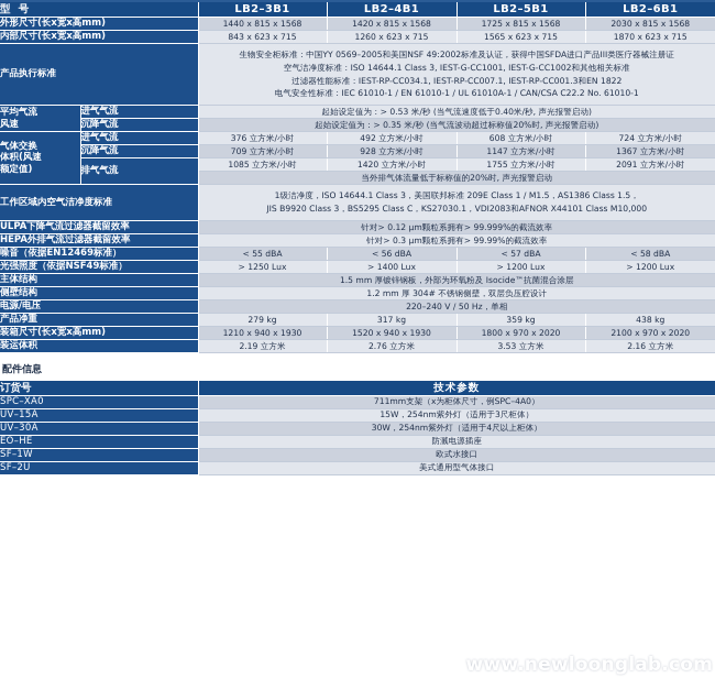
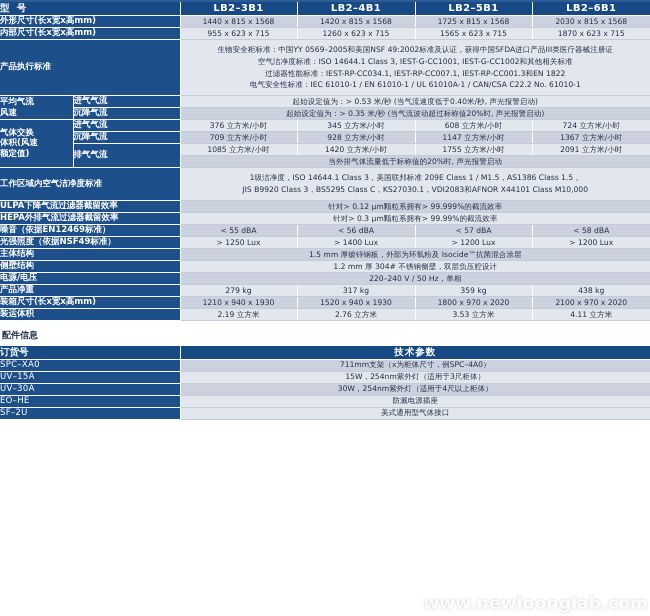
  型 号	LB2–3B1	LB2–4B1	LB2–5B1	LB2–6B1
  外形尺寸(长x宽x高mm)	1440 x 815 x 1568	1420 x 815 x 1568	1725 x 815 x 1568	2030 x 815 x 1568
- 内部尺寸(长x宽x高mm)	843 x 623 x 715	1260 x 623 x 715	1565 x 623 x 715	1870 x 623 x 715
+ 内部尺寸(长x宽x高mm)	955 x 623 x 715	1260 x 623 x 715	1565 x 623 x 715	1870 x 623 x 715
  产品执行标准	生物安全柜标准：中国YY 0569–2005和美国NSF 49:2002标准及认证，获得中国SFDA进口产品III类医疗器械注册证 空气洁净度标准：ISO 14644.1 Class 3, IEST-G-CC1001, IEST-G-CC1002和其他相关标准 过滤器性能标准：IEST-RP-CC034.1, IEST-RP-CC007.1, IEST-RP-CC001.3和EN 1822 电气安全性标准：IEC 61010-1 / EN 61010-1 / UL 61010A-1 / CAN/CSA C22.2 No. 61010-1
  平均气流 风速	进气气流	起始设定值为：> 0.53 米/秒 (当气流速度低于0.40米/秒, 声光报警启动)
  沉降气流	起始设定值为：> 0.35 米/秒 (当气流波动超过标称值20%时, 声光报警启动)
- 气体交换 体积(风速 额定值)	进气气流	376 立方米/小时	492 立方米/小时	608 立方米/小时	724 立方米/小时
+ 气体交换 体积(风速 额定值)	进气气流	376 立方米/小时	345 立方米/小时	608 立方米/小时	724 立方米/小时
  沉降气流	709 立方米/小时	928 立方米/小时	1147 立方米/小时	1367 立方米/小时
  排气气流	1085 立方米/小时	1420 立方米/小时	1755 立方米/小时	2091 立方米/小时
  当外排气体流量低于标称值的20%时, 声光报警启动
  工作区域内空气洁净度标准	1级洁净度，ISO 14644.1 Class 3，美国联邦标准 209E Class 1 / M1.5，AS1386 Class 1.5， JIS B9920 Class 3，BS5295 Class C，KS27030.1，VDI2083和AFNOR X44101 Class M10,000
  ULPA下降气流过滤器截留效率	针对> 0.12 μm颗粒系拥有> 99.999%的截流效率
  HEPA外排气流过滤器截留效率	针对> 0.3 μm颗粒系拥有> 99.99%的截流效率
  噪音（依据EN12469标准）	< 55 dBA	< 56 dBA	< 57 dBA	< 58 dBA
  光强照度（依据NSF49标准）	> 1250 Lux	> 1400 Lux	> 1200 Lux	> 1200 Lux
  主体结构	1.5 mm 厚镀锌钢板，外部为环氧粉及 Isocide™抗菌混合涂层
  侧壁结构	1.2 mm 厚 304# 不锈钢侧壁，双层负压腔设计
  电源/电压	220–240 V / 50 Hz，单相
  产品净重	279 kg	317 kg	359 kg	438 kg
  装箱尺寸(长x宽x高mm)	1210 x 940 x 1930	1520 x 940 x 1930	1800 x 970 x 2020	2100 x 970 x 2020
- 装运体积	2.19 立方米	2.76 立方米	3.53 立方米	2.16 立方米
+ 装运体积	2.19 立方米	2.76 立方米	3.53 立方米	4.11 立方米
  配件信息
  订货号	技术参数
  SPC–XA0	711mm支架（x为柜体尺寸，例SPC–4A0）
  UV–15A	15W，254nm紫外灯（适用于3尺柜体）
  UV–30A	30W，254nm紫外灯（适用于4尺以上柜体）
  EO–HE	防溅电源插座
- SF–1W	欧式水接口
  SF–2U	美式通用型气体接口
  www.newloonglab.com
